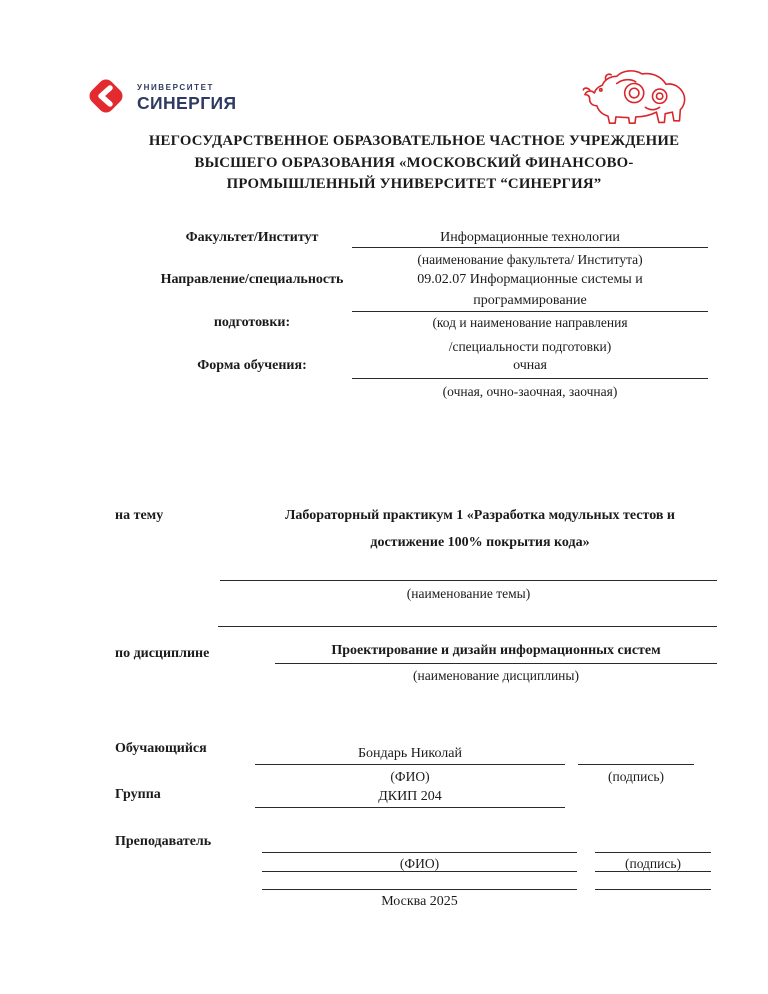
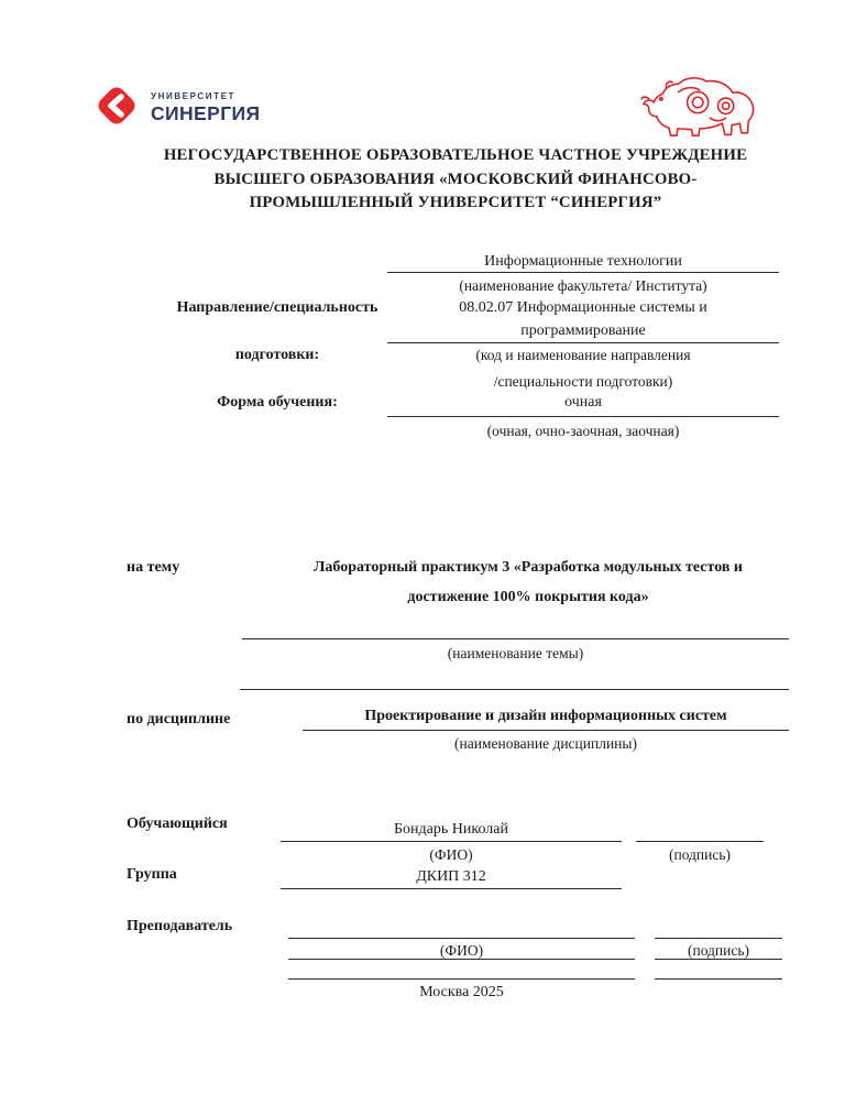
  УНИВЕРСИТЕТ
  СИНЕРГИЯ
  НЕГОСУДАРСТВЕННОЕ ОБРАЗОВАТЕЛЬНОЕ ЧАСТНОЕ УЧРЕЖДЕНИЕ
  ВЫСШЕГО ОБРАЗОВАНИЯ «МОСКОВСКИЙ ФИНАНСОВО-
  ПРОМЫШЛЕННЫЙ УНИВЕРСИТЕТ “СИНЕРГИЯ”
- Факультет/Институт
  Информационные технологии
  (наименование факультета/ Института)
  Направление/специальность
- 09.02.07 Информационные системы и
+ 08.02.07 Информационные системы и
  программирование
  подготовки:
  (код и наименование направления
  /специальности подготовки)
  Форма обучения:
  очная
  (очная, очно-заочная, заочная)
  на тему
- Лабораторный практикум 1 «Разработка модульных тестов и
+ Лабораторный практикум 3 «Разработка модульных тестов и
  достижение 100% покрытия кода»
  (наименование темы)
  по дисциплине
  Проектирование и дизайн информационных систем
  (наименование дисциплины)
  Обучающийся
  Бондарь Николай
  (ФИО)
  (подпись)
  Группа
- ДКИП 204
+ ДКИП 312
  Преподаватель
  (ФИО)
  (подпись)
  Москва 2025
